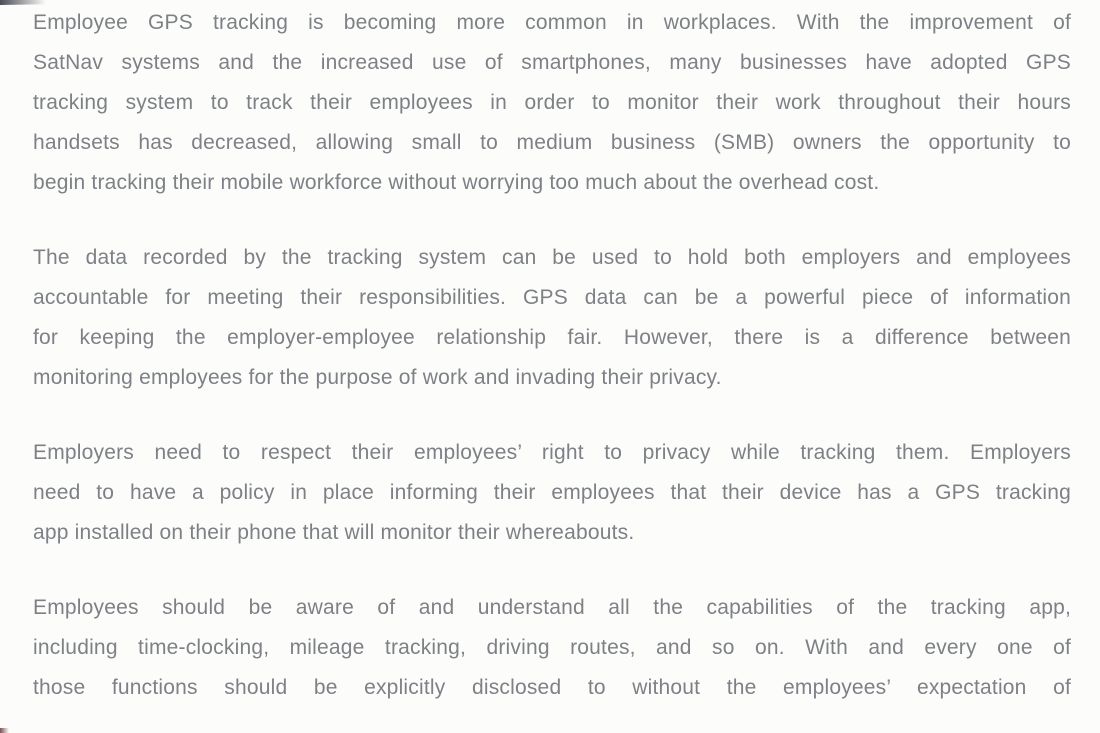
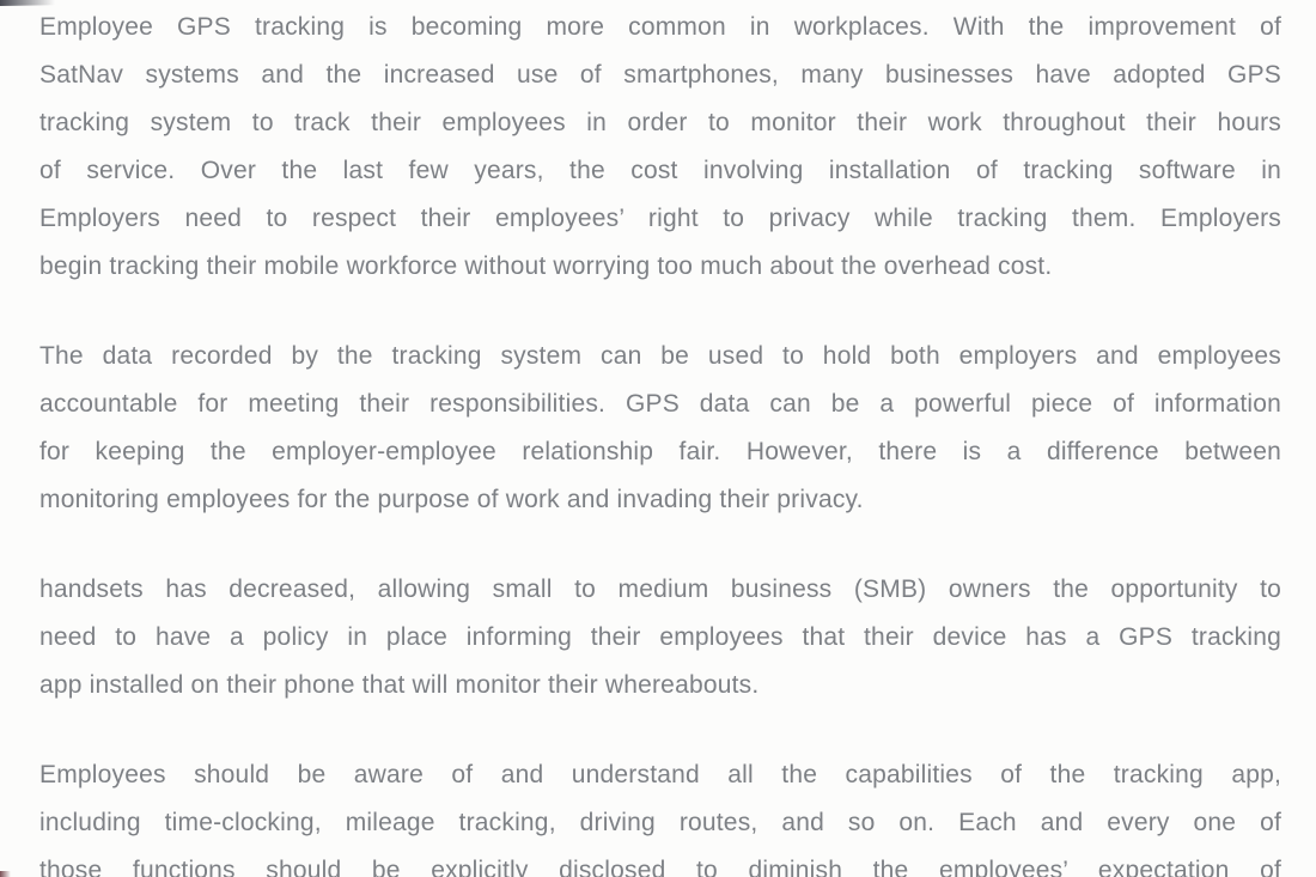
  Employee GPS tracking is becoming more common in workplaces. With the improvement of
  SatNav systems and the increased use of smartphones, many businesses have adopted GPS
  tracking system to track their employees in order to monitor their work throughout their hours
+ of service. Over the last few years, the cost involving installation of tracking software in
- handsets has decreased, allowing small to medium business (SMB) owners the opportunity to
+ Employers need to respect their employees’ right to privacy while tracking them. Employers
  begin tracking their mobile workforce without worrying too much about the overhead cost.
  The data recorded by the tracking system can be used to hold both employers and employees
  accountable for meeting their responsibilities. GPS data can be a powerful piece of information
  for keeping the employer-employee relationship fair. However, there is a difference between
  monitoring employees for the purpose of work and invading their privacy.
- Employers need to respect their employees’ right to privacy while tracking them. Employers
+ handsets has decreased, allowing small to medium business (SMB) owners the opportunity to
  need to have a policy in place informing their employees that their device has a GPS tracking
  app installed on their phone that will monitor their whereabouts.
  Employees should be aware of and understand all the capabilities of the tracking app,
- including time-clocking, mileage tracking, driving routes, and so on. With and every one of
+ including time-clocking, mileage tracking, driving routes, and so on. Each and every one of
- those functions should be explicitly disclosed to without the employees’ expectation of
+ those functions should be explicitly disclosed to diminish the employees’ expectation of
